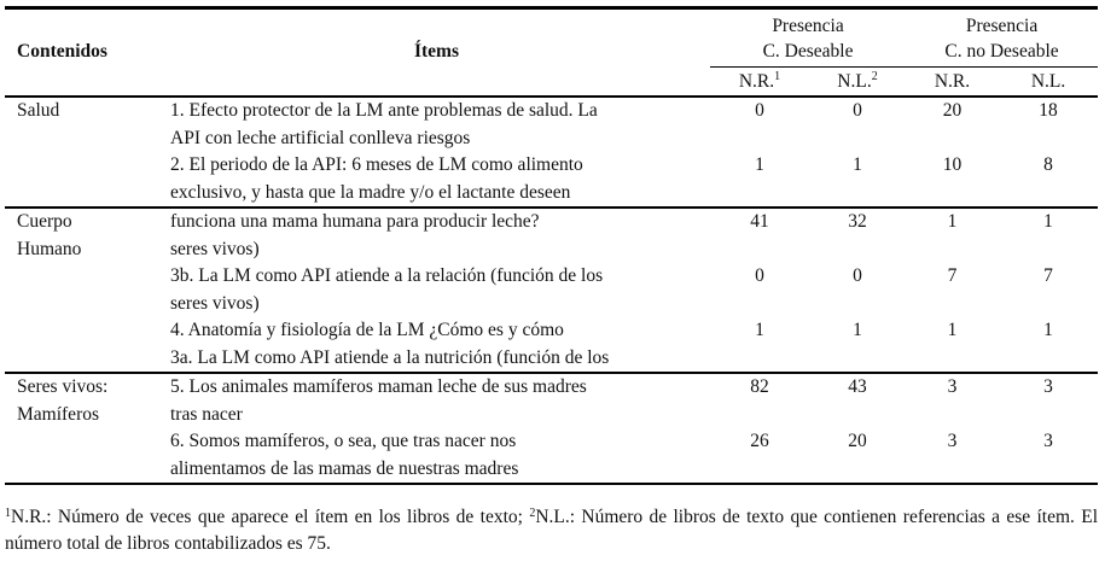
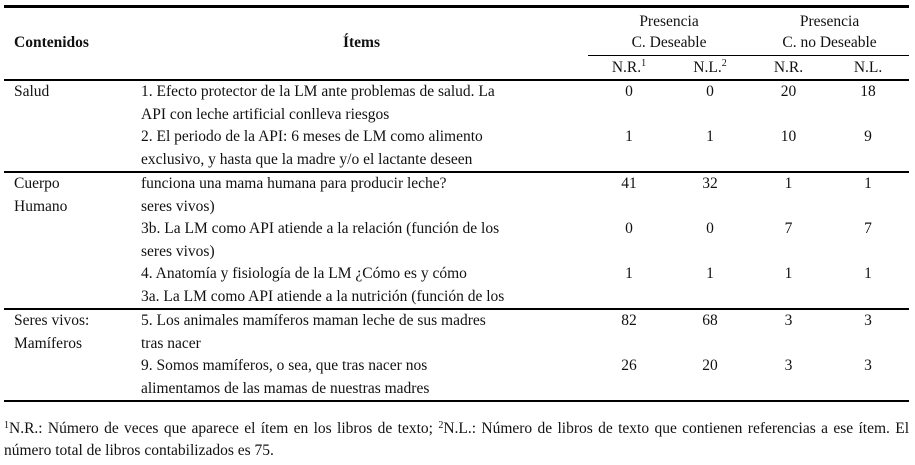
  Contenidos	Ítems	Presencia C. Deseable	Presencia C. no Deseable
  N.R.1	N.L.2	N.R.	N.L.
  Salud	1. Efecto protector de la LM ante problemas de salud. LaAPI con leche artificial conlleva riesgos	0	0	20	18
- 2. El periodo de la API: 6 meses de LM como alimentoexclusivo, y hasta que la madre y/o el lactante deseen	1	1	10	8
+ 2. El periodo de la API: 6 meses de LM como alimentoexclusivo, y hasta que la madre y/o el lactante deseen	1	1	10	9
  CuerpoHumano	funciona una mama humana para producir leche?seres vivos)	41	32	1	1
  3b. La LM como API atiende a la relación (función de losseres vivos)	0	0	7	7
  4. Anatomía y fisiología de la LM ¿Cómo es y cómo3a. La LM como API atiende a la nutrición (función de los	1	1	1	1
- Seres vivos:Mamíferos	5. Los animales mamíferos maman leche de sus madrestras nacer	82	43	3	3
+ Seres vivos:Mamíferos	5. Los animales mamíferos maman leche de sus madrestras nacer	82	68	3	3
- 6. Somos mamíferos, o sea, que tras nacer nosalimentamos de las mamas de nuestras madres	26	20	3	3
+ 9. Somos mamíferos, o sea, que tras nacer nosalimentamos de las mamas de nuestras madres	26	20	3	3
  1N.R.: Número de veces que aparece el ítem en los libros de texto; 2N.L.: Número de libros de texto que contienen referencias a ese ítem. El número total de libros contabilizados es 75.
